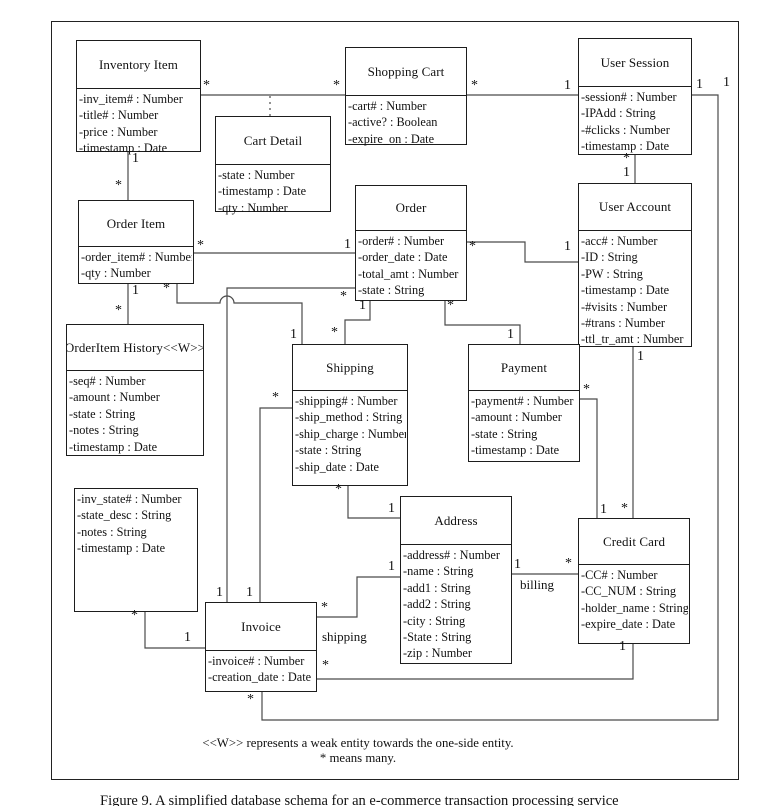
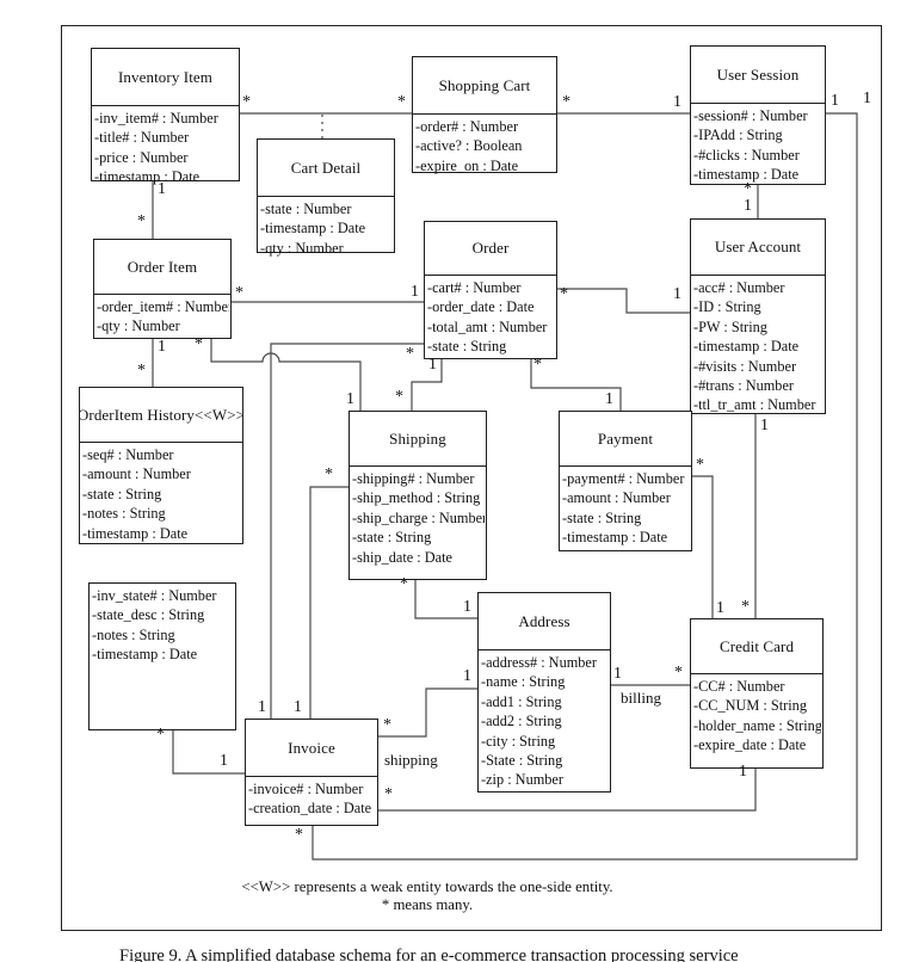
  Inventory Item
  -inv_item# : Number
  -title# : Number
  -price : Number
  -timestamp : Date
  Shopping Cart
- -cart# : Number
+ -order# : Number
  -active? : Boolean
  -expire_on : Date
  User Session
  -session# : Number
  -IPAdd : String
  -#clicks : Number
  -timestamp : Date
  Cart Detail
  -state : Number
  -timestamp : Date
  -qty : Number
  Order Item
  -order_item# : Numbe
  -qty : Number
  Order
- -order# : Number
+ -cart# : Number
  -order_date : Date
  -total_amt : Number
  -state : String
  User Account
  -acc# : Number
  -ID : String
  -PW : String
  -timestamp : Date
  -#visits : Number
  -#trans : Number
  -ttl_tr_amt : Number
  OrderItem History<<W>>
  -seq# : Number
  -amount : Number
  -state : String
  -notes : String
  -timestamp : Date
  Shipping
  -shipping# : Number
  -ship_method : String
  -ship_charge : Numbe
  -state : String
  -ship_date : Date
  Payment
  -payment# : Number
  -amount : Number
  -state : String
  -timestamp : Date
  -inv_state# : Number
  -state_desc : String
  -notes : String
  -timestamp : Date
  Address
  -address# : Number
  -name : String
  -add1 : String
  -add2 : String
  -city : String
  -State : String
  -zip : Number
  Credit Card
  -CC# : Number
  -CC_NUM : String
  -holder_name : String
  -expire_date : Date
  Invoice
  -invoice# : Number
  -creation_date : Date
  *
  *
  *
  1
  *
  1
  1
  1
  *
  1
  *
  *
  1
  1
  *
  *
  1
  1
  *
  *
  1
  *
  1
  *
  1
  *
  1
  1
  *
  *
  1
  1
  *
  billing
  *
  1
  *
  1
  shipping
  *
  1
  1
  *
  <<W>> represents a weak entity towards the one-side entity.
  * means many.
  Figure 9. A simplified database schema for an e-commerce transaction processing service
